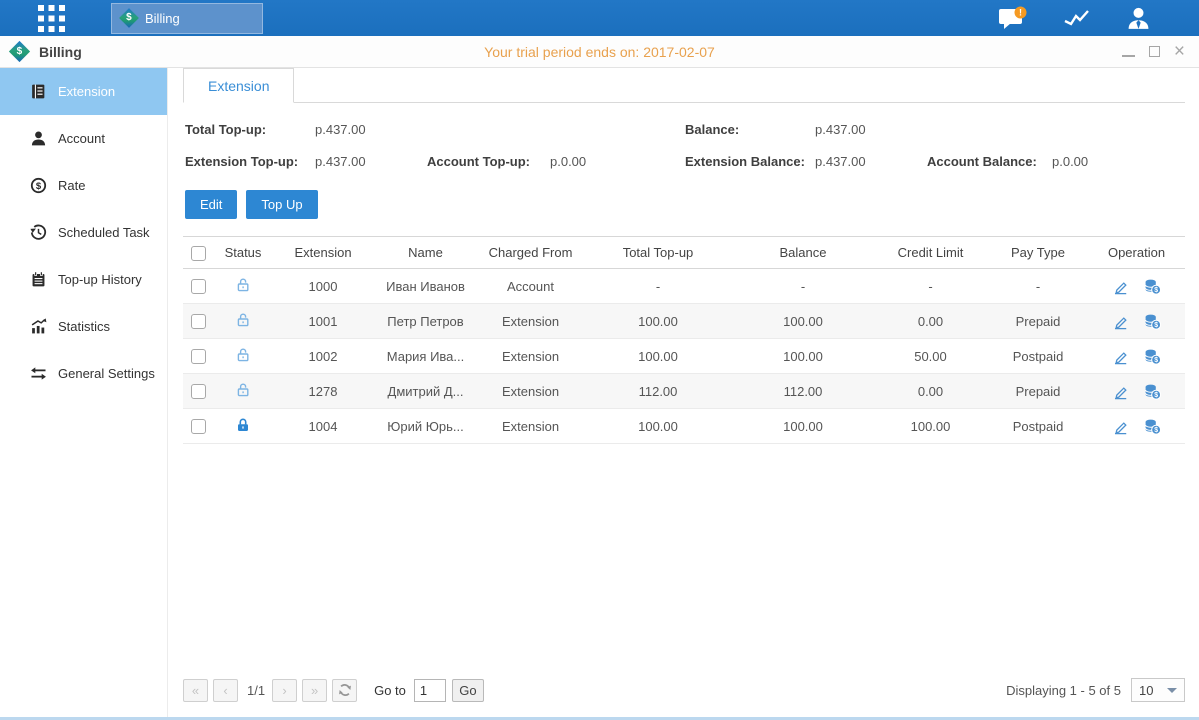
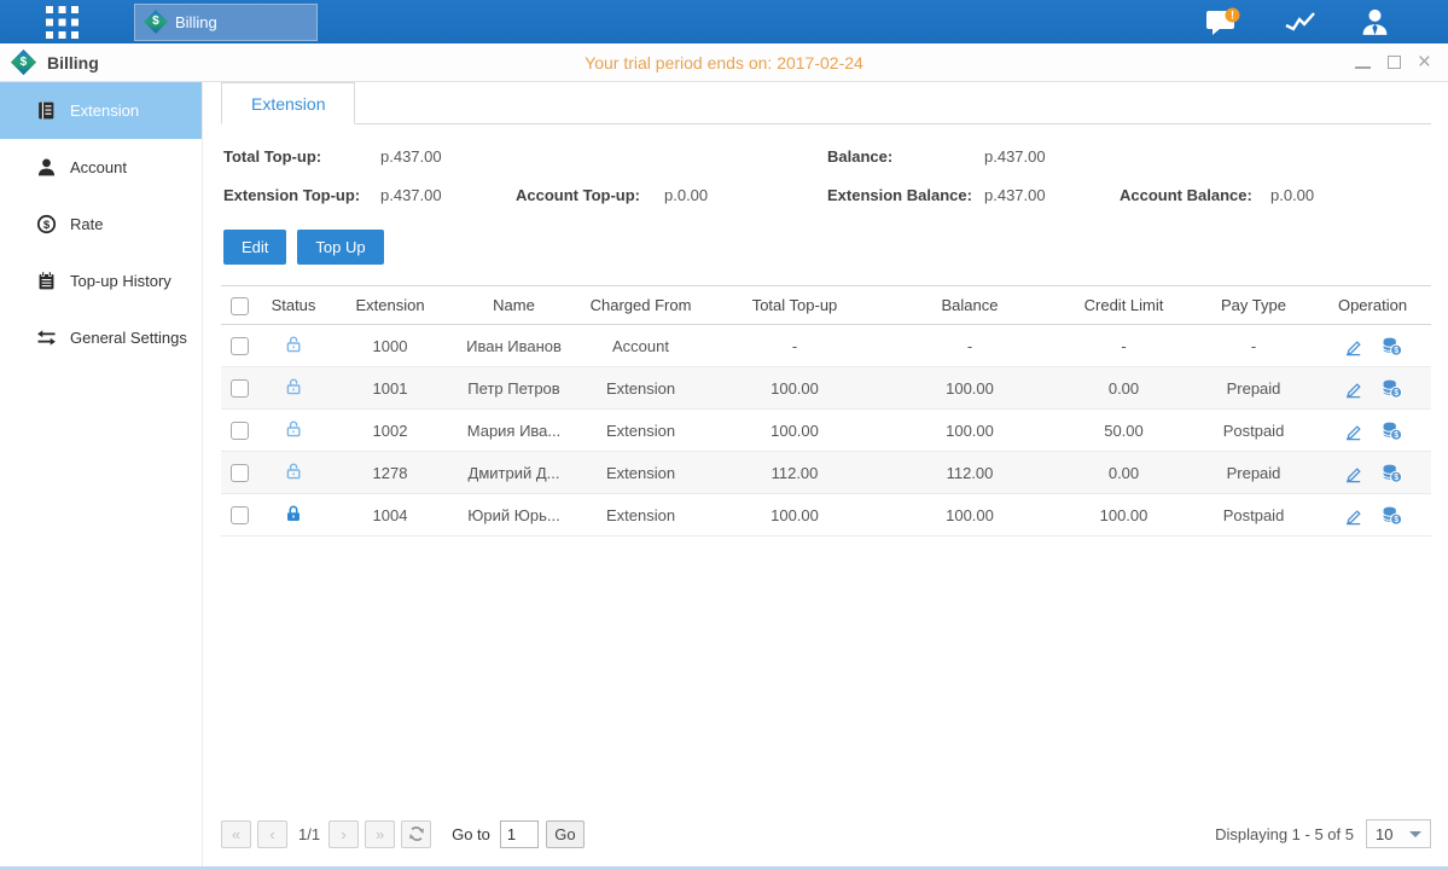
  Billing
  !
  Billing
- Your trial period ends on: 2017-02-07
+ Your trial period ends on: 2017-02-24
  ×
  Extension
  Account
  $
  Rate
- Scheduled Task
  Top-up History
- Statistics
  General Settings
  Extension
  Total Top-up:
  p.437.00
  Balance:
  p.437.00
  Extension Top-up:
  p.437.00
  Account Top-up:
  p.0.00
  Extension Balance:
  p.437.00
  Account Balance:
  p.0.00
  Edit
  Top Up
  Status
  Extension
  Name
  Charged From
  Total Top-up
  Balance
  Credit Limit
  Pay Type
  Operation
  1000
  Иван Иванов
  Account
  -
  -
  -
  -
  1001
  Петр Петров
  Extension
  100.00
  100.00
  0.00
  Prepaid
  1002
  Мария Ива...
  Extension
  100.00
  100.00
  50.00
  Postpaid
  1278
  Дмитрий Д...
  Extension
  112.00
  112.00
  0.00
  Prepaid
  1004
  Юрий Юрь...
  Extension
  100.00
  100.00
  100.00
  Postpaid
  «
  ‹
  1/1
  ›
  »
  Go to
  1
  Go
  Displaying 1 - 5 of 5
  10
